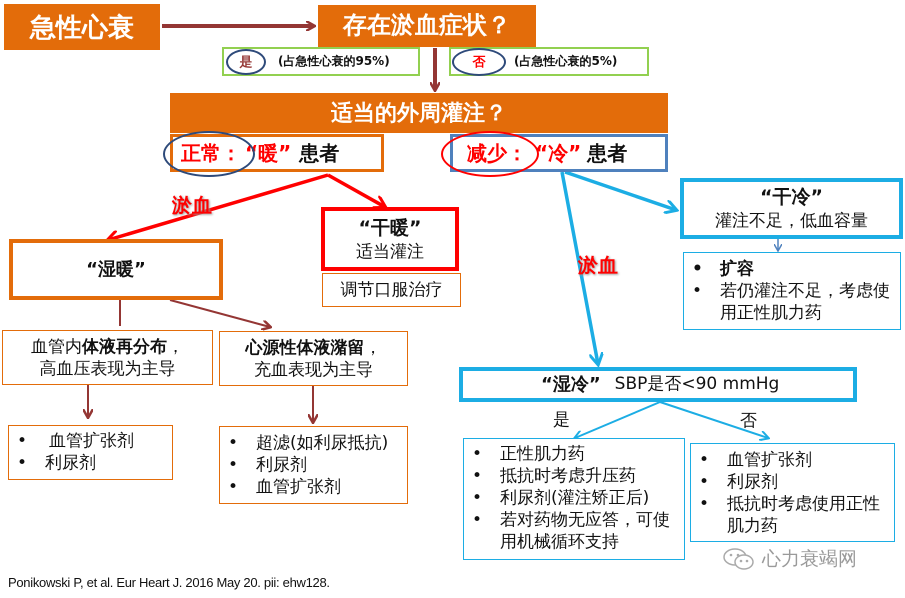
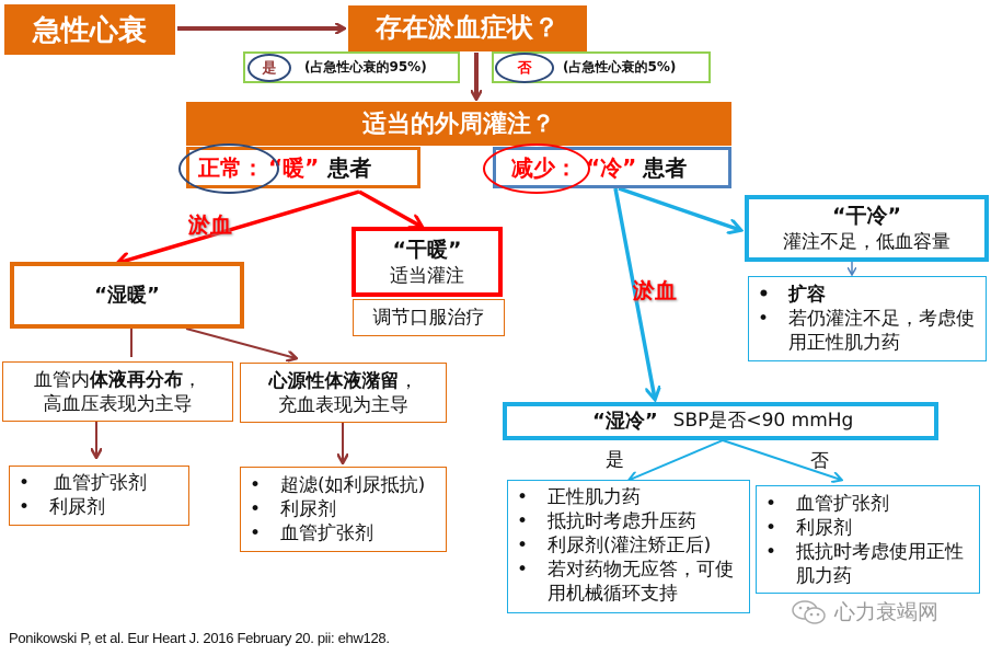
  急性心衰
  存在淤血症状？
  是
  (占急性心衰的95%)
  否
  (占急性心衰的5%)
  适当的外周灌注？
  正常：
  “暖”
  患者
  减少：
  “冷”
  患者
  淤血
  淤血
  “干暖”
  适当灌注
  调节口服治疗
  “湿暖”
  血管内体液再分布，
  高血压表现为主导
  心源性体液潴留，
  充血表现为主导
  血管扩张剂
  利尿剂
  超滤(如利尿抵抗)
  利尿剂
  血管扩张剂
  “干冷”
  灌注不足，低血容量
  扩容
  若仍灌注不足，考虑使用正性肌力药
  “湿冷”
  SBP是否<90 mmHg
  是
  否
  正性肌力药
  抵抗时考虑升压药
  利尿剂(灌注矫正后)
  若对药物无应答，可使用机械循环支持
  血管扩张剂
  利尿剂
  抵抗时考虑使用正性肌力药
- Ponikowski P, et al. Eur Heart J. 2016 May 20. pii: ehw128.
+ Ponikowski P, et al. Eur Heart J. 2016 February 20. pii: ehw128.
  心力衰竭网
